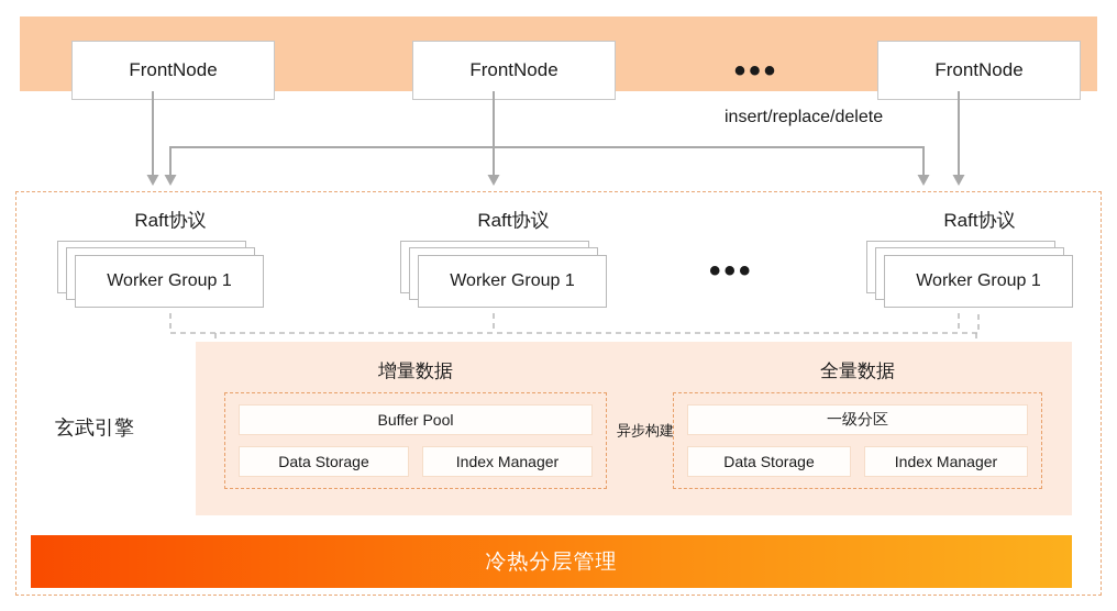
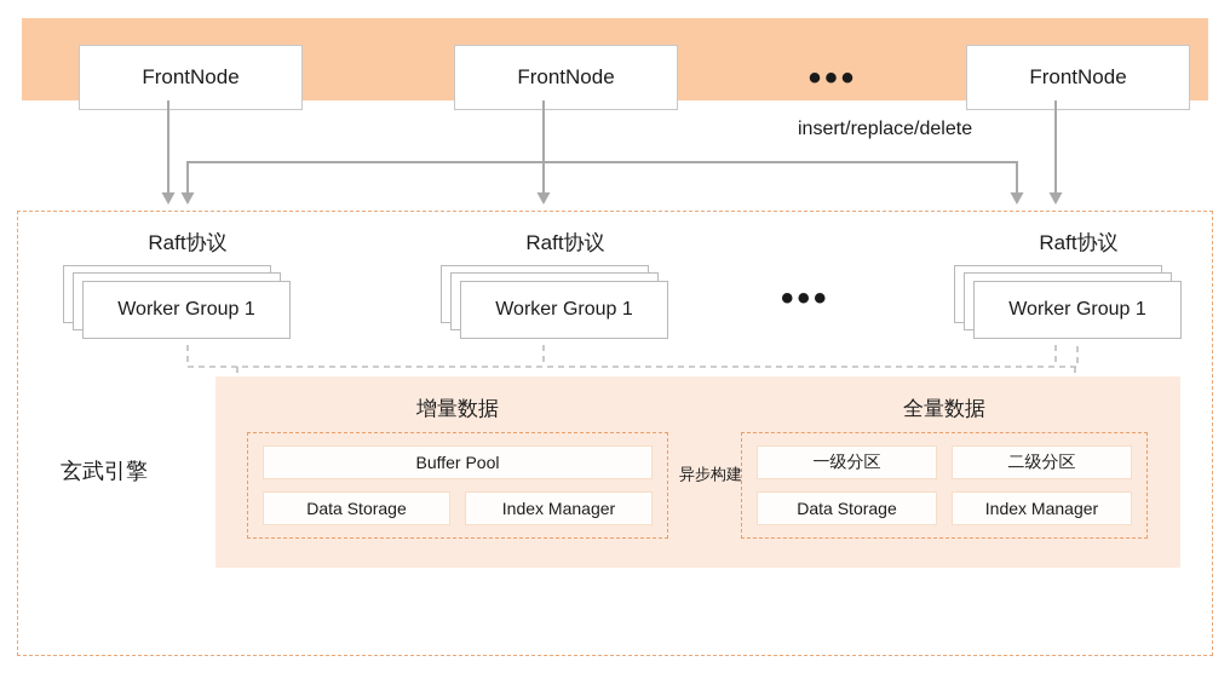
  FrontNode
  FrontNode
  •••
  FrontNode
  insert/replace/delete
  Raft协议
  Worker Group 1
  Raft协议
  Worker Group 1
  •••
  Raft协议
  Worker Group 1
  玄武引擎
  增量数据
  Buffer Pool
  Data Storage
  Index Manager
  全量数据
  一级分区
+ 二级分区
  Data Storage
  Index Manager
  异步构建
- 冷热分层管理
